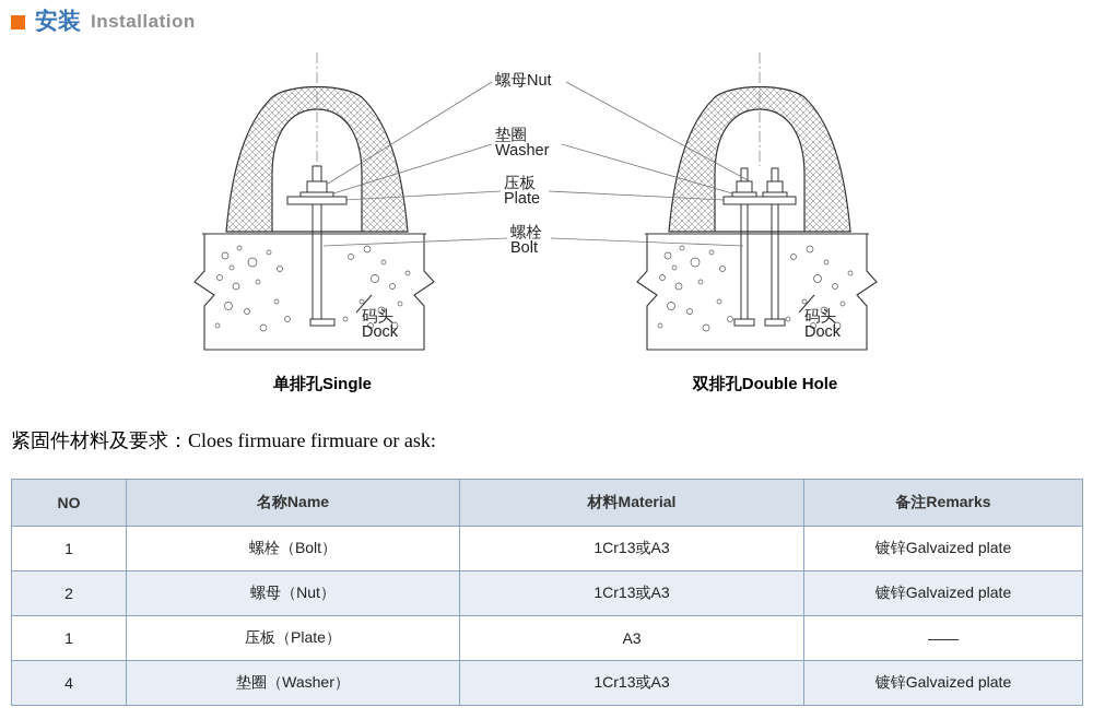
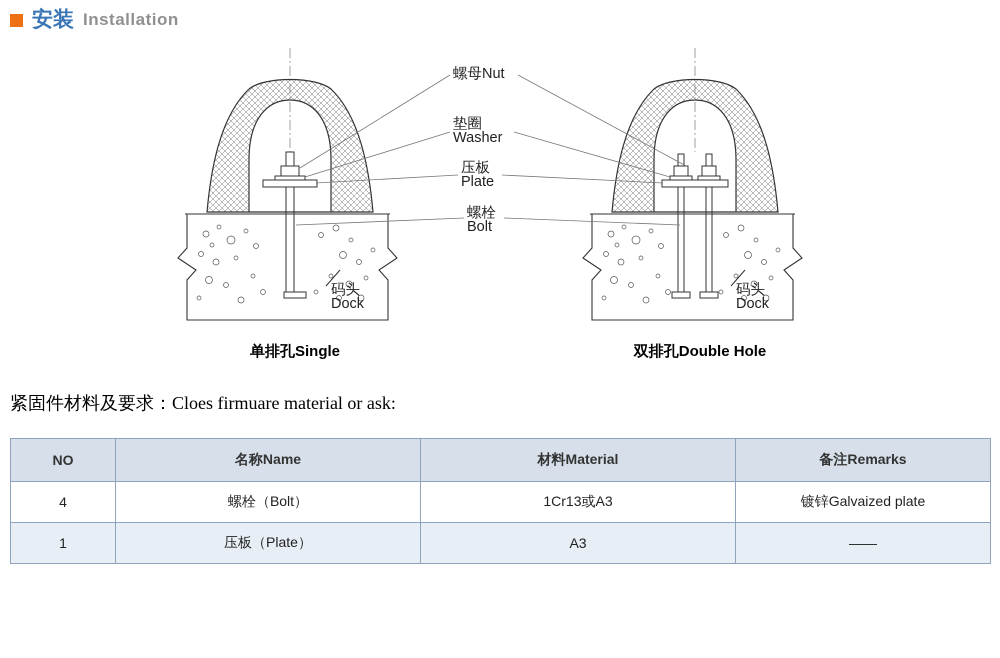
  安装
  Installation
  码头
  Dock
  单排孔Single
  码头
  Dock
  双排孔Double Hole
  螺母Nut
  垫圈
  Washer
  压板
  Plate
  螺栓
  Bolt
- 紧固件材料及要求：Cloes firmuare firmuare or ask:
+ 紧固件材料及要求：Cloes firmuare material or ask:
  NO	名称Name	材料Material	备注Remarks
- 1	螺栓（Bolt）	1Cr13或A3	镀锌Galvaized plate
+ 4	螺栓（Bolt）	1Cr13或A3	镀锌Galvaized plate
- 2	螺母（Nut）	1Cr13或A3	镀锌Galvaized plate
  1	压板（Plate）	A3	——
- 4	垫圈（Washer）	1Cr13或A3	镀锌Galvaized plate
